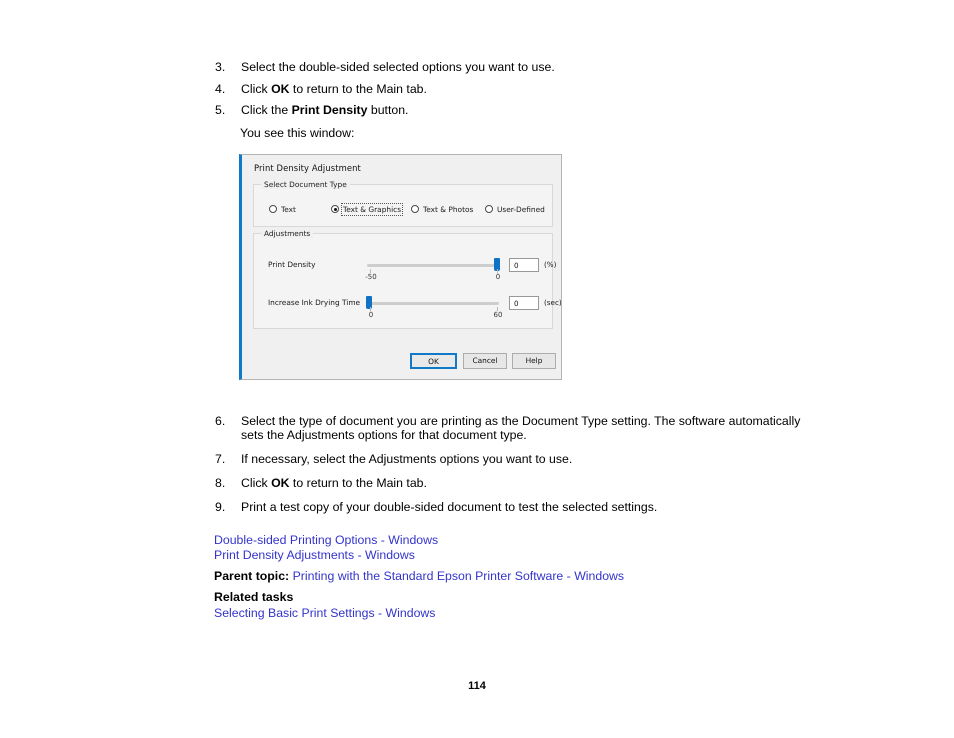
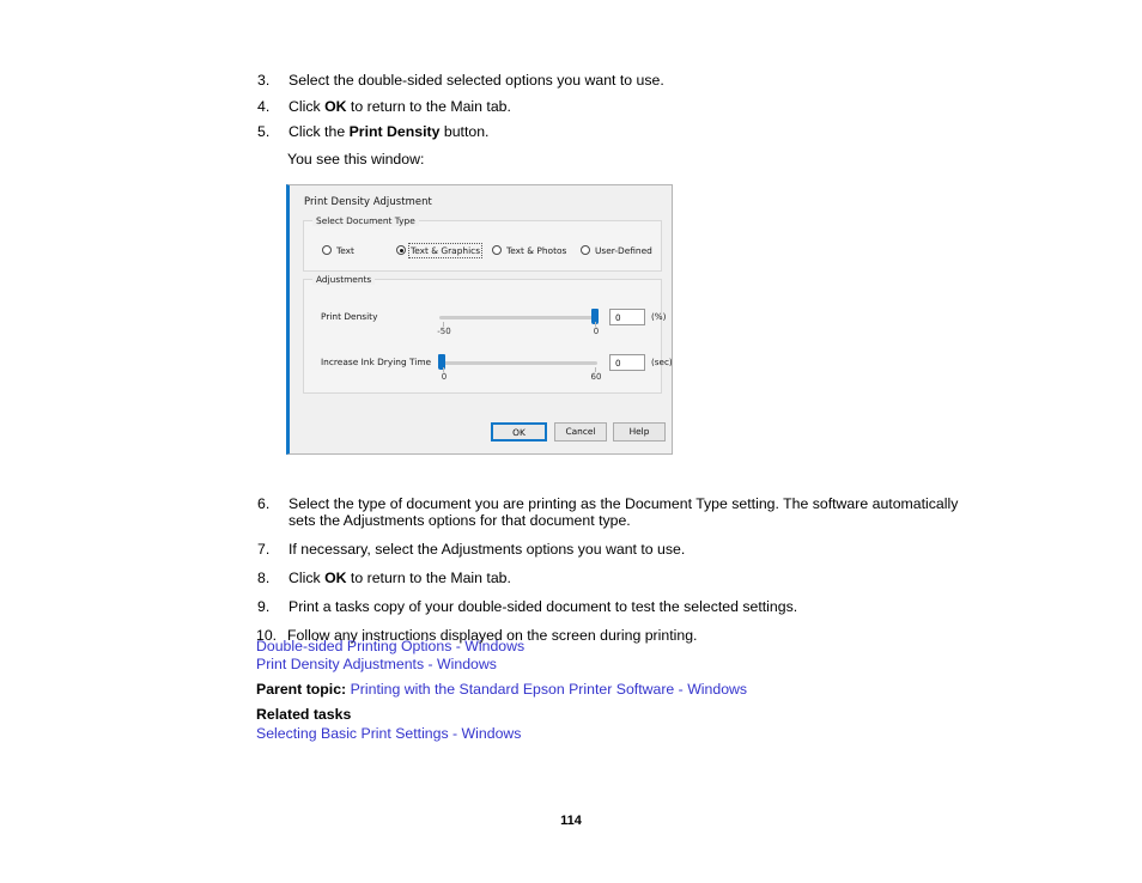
  3.
  Select the double-sided selected options you want to use.
  4.
  Click OK to return to the Main tab.
  5.
  Click the Print Density button.
  You see this window:
  Print Density Adjustment
  Select Document Type
  Text
  Text & Graphics
  Text & Photos
  User-Defined
  Adjustments
  Print Density
  -50
  0
  0
  (%)
  Increase Ink Drying Time
  0
  60
  0
  (sec)
  OK
  Cancel
  Help
  6.
  Select the type of document you are printing as the Document Type setting. The software automatically sets the Adjustments options for that document type.
  7.
  If necessary, select the Adjustments options you want to use.
  8.
  Click OK to return to the Main tab.
  9.
- Print a test copy of your double-sided document to test the selected settings.
+ Print a tasks copy of your double-sided document to test the selected settings.
+ 10.
+ Follow any instructions displayed on the screen during printing.
  Double-sided Printing Options - Windows
  Print Density Adjustments - Windows
  Parent topic: Printing with the Standard Epson Printer Software - Windows
  Related tasks
  Selecting Basic Print Settings - Windows
  114
